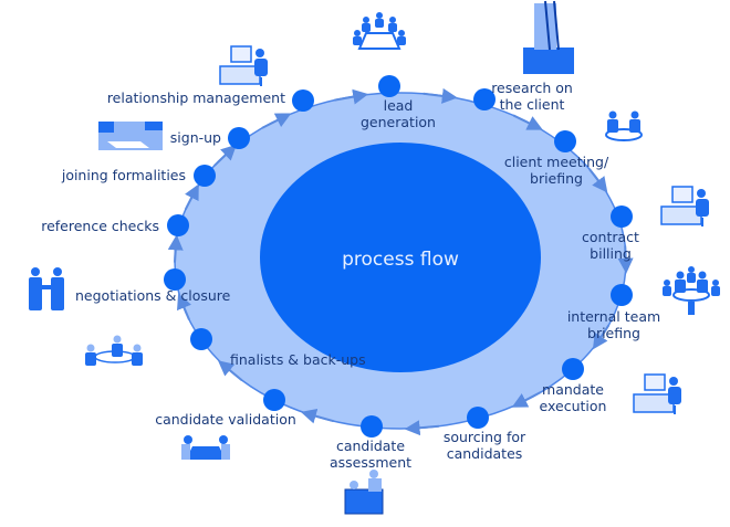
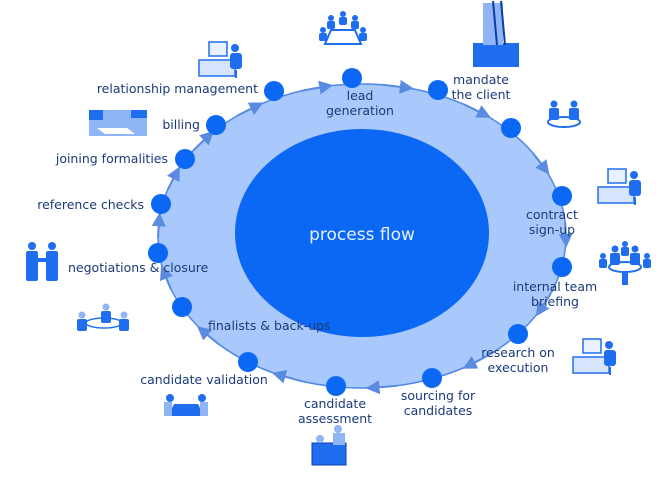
  process flow
  lead generation
- research on the client
+ mandate the client
- client meeting/ briefing
- contract billing
+ contract sign-up
  internal team briefing
- mandate execution
+ research on execution
  sourcing for candidates
  candidate assessment
  candidate validation
  finalists & back-ups
  negotiations & closure
  reference checks
  joining formalities
- sign-up
+ billing
  relationship management
